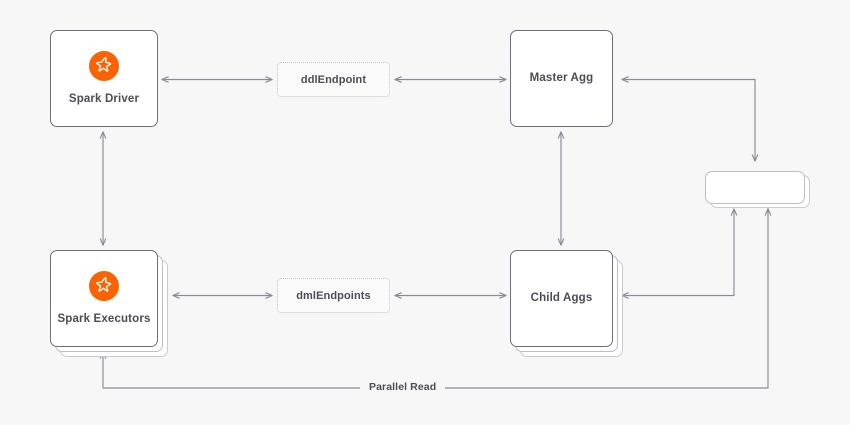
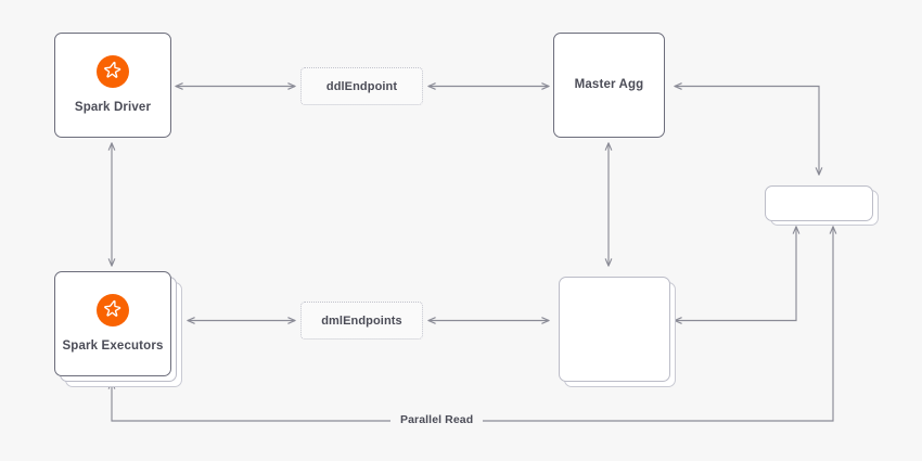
  Spark Driver
  ddlEndpoint
  Master Agg
  Spark Executors
  dmlEndpoints
- Child Aggs
  Parallel Read
